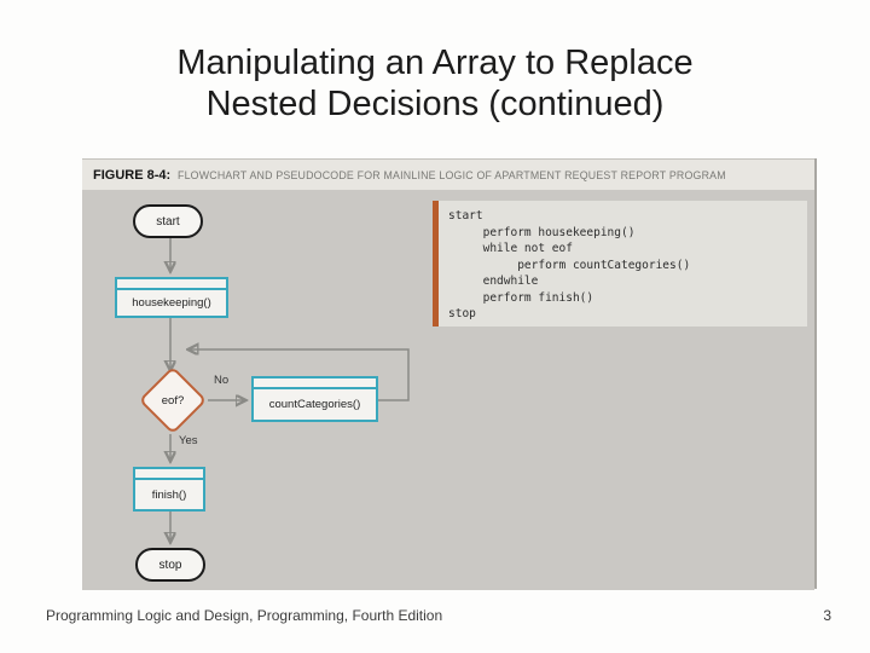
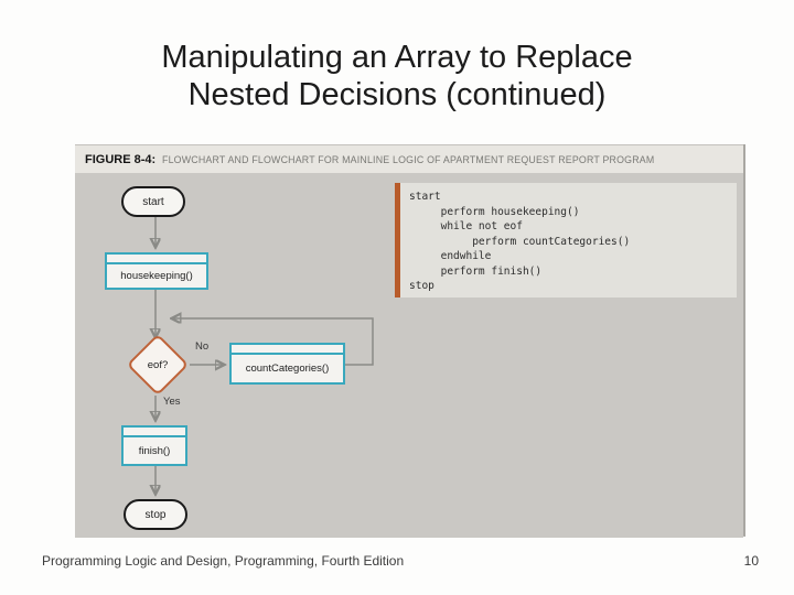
  Manipulating an Array to Replace
  Nested Decisions (continued)
  FIGURE 8-4:
- FLOWCHART AND PSEUDOCODE FOR MAINLINE LOGIC OF APARTMENT REQUEST REPORT PROGRAM
+ FLOWCHART AND FLOWCHART FOR MAINLINE LOGIC OF APARTMENT REQUEST REPORT PROGRAM
  start
  housekeeping()
  eof?
  No
  Yes
  countCategories()
  finish()
  stop
  start
  perform housekeeping()
  while not eof
  perform countCategories()
  endwhile
  perform finish()
  stop
  Programming Logic and Design, Programming, Fourth Edition
- 3
+ 10
